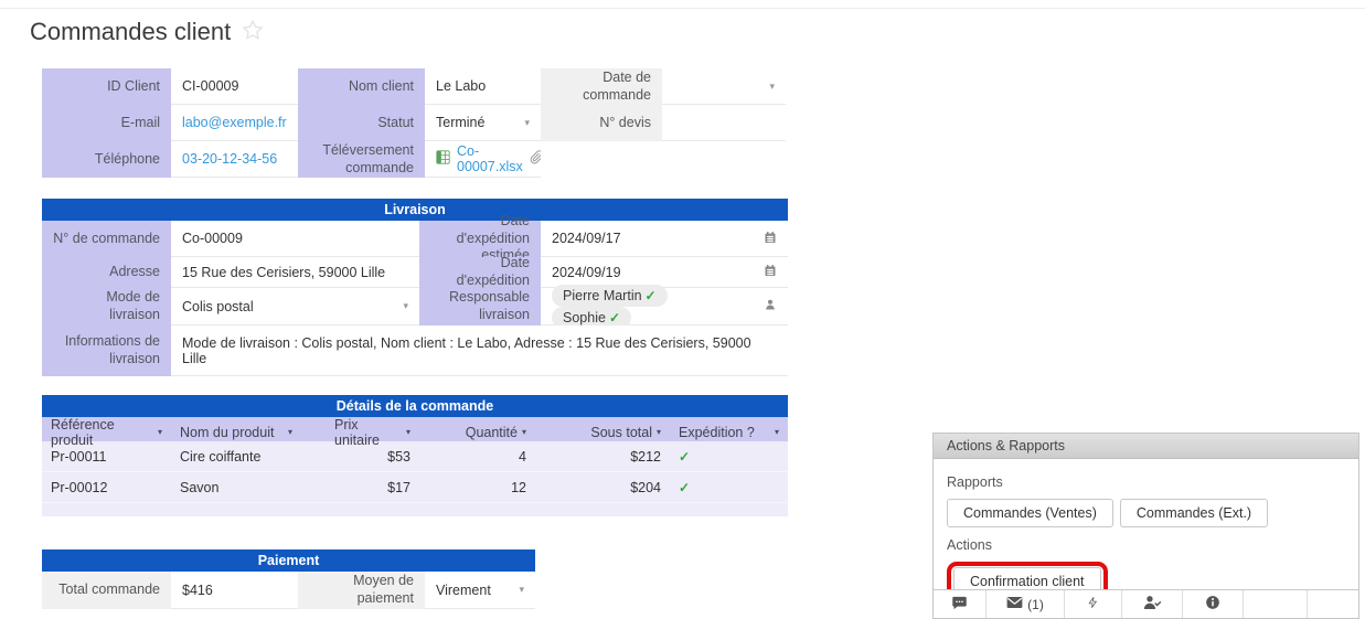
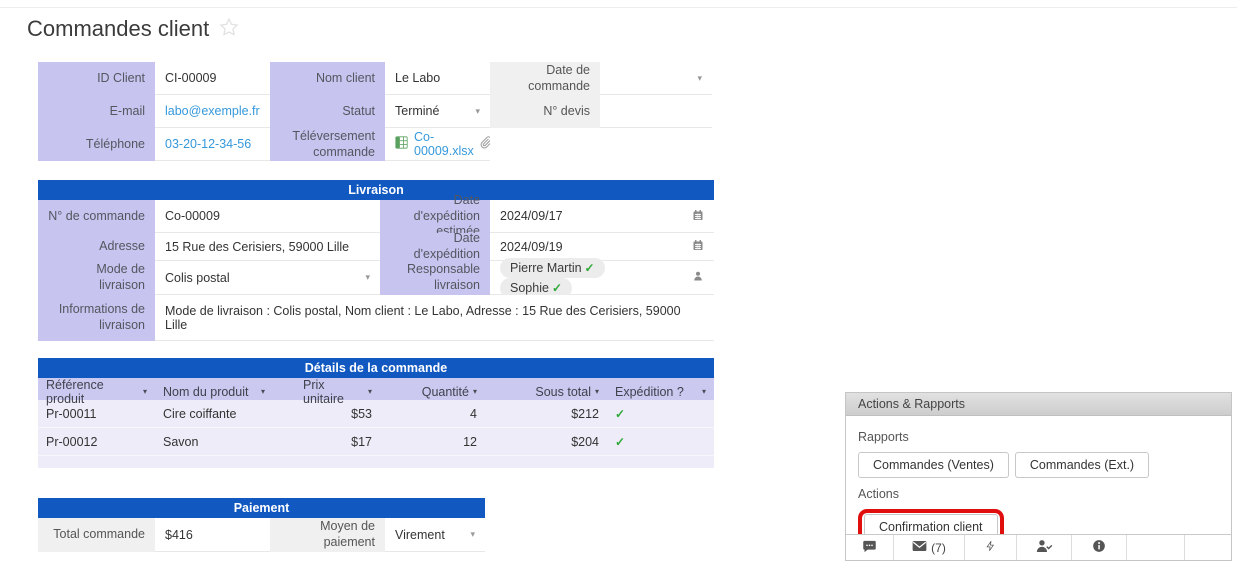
  Commandes client
  ID Client
  CI-00009
  Nom client
  Le Labo
  Date de commande
  ▾
  E-mail
  labo@exemple.fr
  Statut
  Terminé
  ▾
  N° devis
  Téléphone
  03-20-12-34-56
  Téléversement commande
- Co-00007.xlsx
+ Co-00009.xlsx
  Livraison
  N° de commande
  Co-00009
  Date d'expédition estimée
  2024/09/17
  Adresse
  15 Rue des Cerisiers, 59000 Lille
  Date d'expédition
  2024/09/19
  Mode de livraison
  Colis postal
  ▾
  Responsable livraison
  Pierre Martin
  ✓
  Sophie
  ✓
  Informations de livraison
  Mode de livraison : Colis postal, Nom client : Le Labo, Adresse : 15 Rue des Cerisiers, 59000 Lille
  Détails de la commande
  Référence produit
  ▾
  Nom du produit
  ▾
  Prix unitaire
  ▾
  Quantité
  ▾
  Sous total
  ▾
  Expédition ?
  ▾
  Pr-00011
  Cire coiffante
  $53
  4
  $212
  ✓
  Pr-00012
  Savon
  $17
  12
  $204
  ✓
  Paiement
  Total commande
  $416
  Moyen de paiement
  Virement
  ▾
  Actions & Rapports
  Rapports
  Commandes (Ventes)
  Commandes (Ext.)
  Actions
  Confirmation client
- (1)
+ (7)
